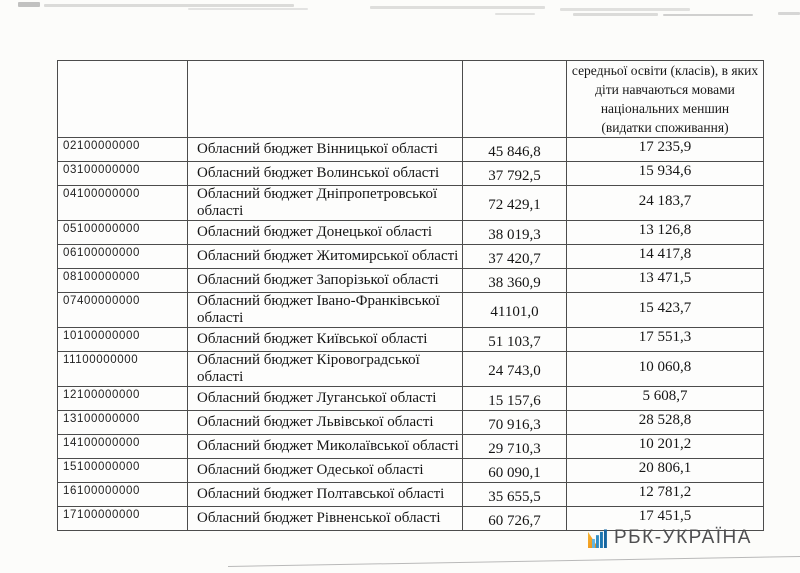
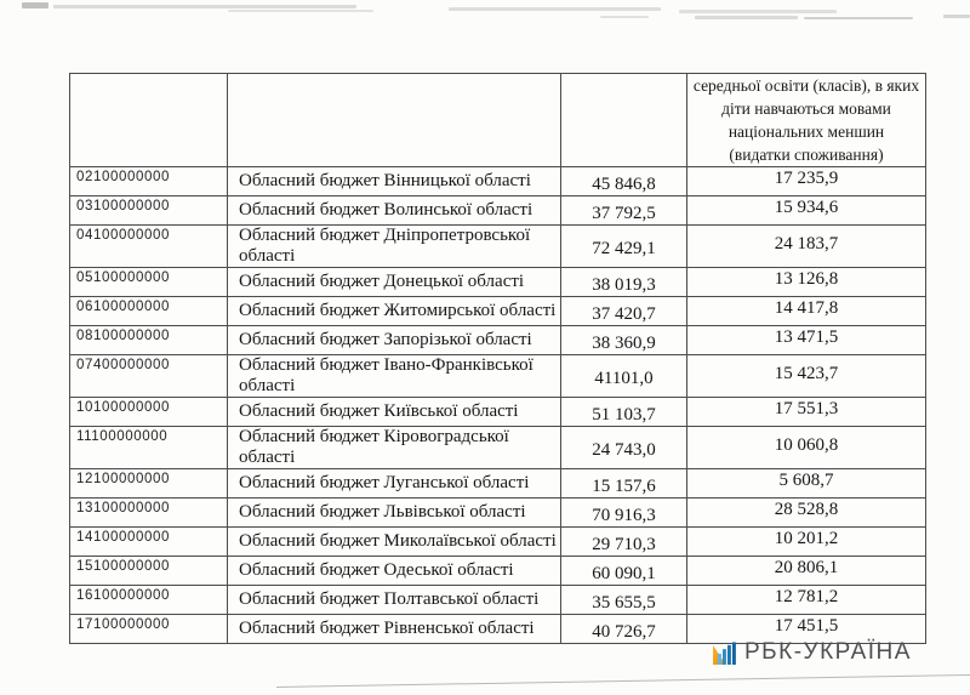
  			середньої освіти (класів), в яких діти навчаються мовами національних меншин (видатки споживання)
  02100000000	Обласний бюджет Вінницької області	45 846,8	17 235,9
  03100000000	Обласний бюджет Волинської області	37 792,5	15 934,6
  04100000000	Обласний бюджет Дніпропетровської області	72 429,1	24 183,7
  05100000000	Обласний бюджет Донецької області	38 019,3	13 126,8
  06100000000	Обласний бюджет Житомирської області	37 420,7	14 417,8
  08100000000	Обласний бюджет Запорізької області	38 360,9	13 471,5
  07400000000	Обласний бюджет Івано-Франківської області	41101,0	15 423,7
  10100000000	Обласний бюджет Київської області	51 103,7	17 551,3
  11100000000	Обласний бюджет Кіровоградської області	24 743,0	10 060,8
  12100000000	Обласний бюджет Луганської області	15 157,6	5 608,7
  13100000000	Обласний бюджет Львівської області	70 916,3	28 528,8
  14100000000	Обласний бюджет Миколаївської області	29 710,3	10 201,2
  15100000000	Обласний бюджет Одеської області	60 090,1	20 806,1
  16100000000	Обласний бюджет Полтавської області	35 655,5	12 781,2
- 17100000000	Обласний бюджет Рівненської області	60 726,7	17 451,5
+ 17100000000	Обласний бюджет Рівненської області	40 726,7	17 451,5
  РБК-УКРАЇНА
